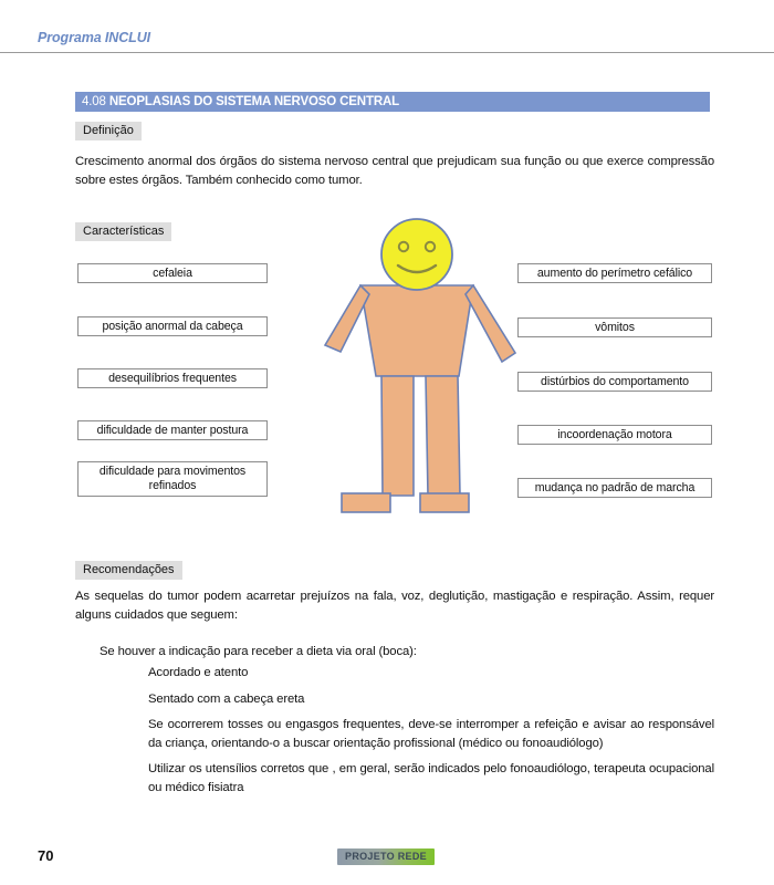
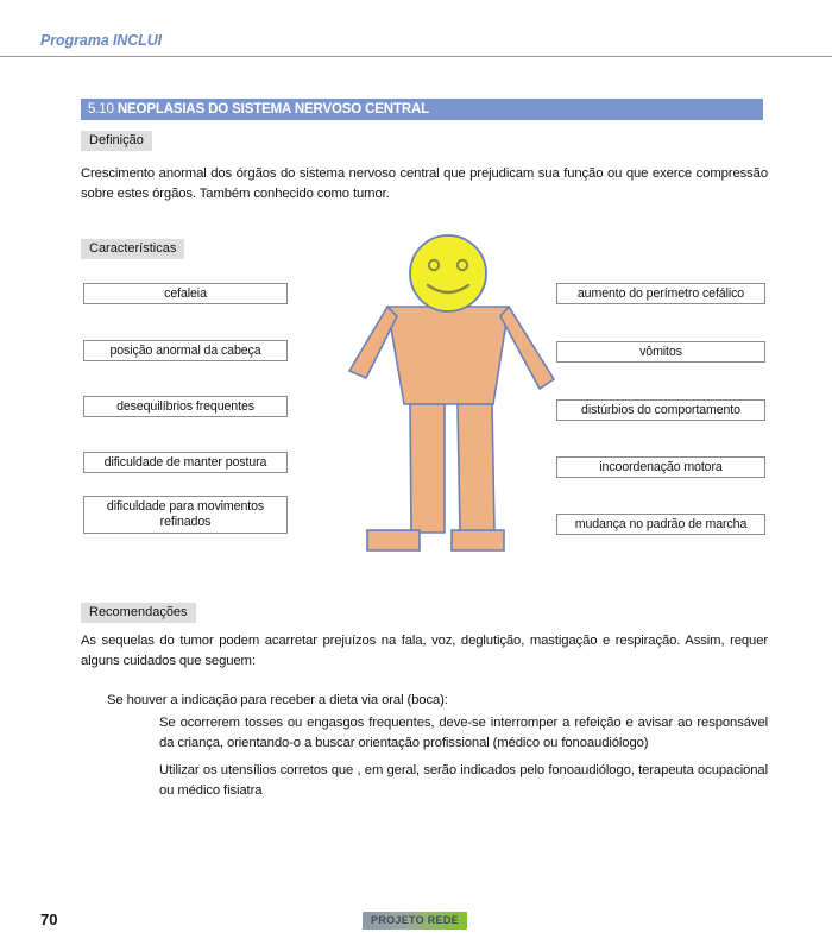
  Programa INCLUI
- 4.08 NEOPLASIAS DO SISTEMA NERVOSO CENTRAL
+ 5.10 NEOPLASIAS DO SISTEMA NERVOSO CENTRAL
  Definição
  Crescimento anormal dos órgãos do sistema nervoso central que prejudicam sua função ou que exerce compressão sobre estes órgãos. Também conhecido como tumor.
  Características
  cefaleia
  posição anormal da cabeça
  desequilíbrios frequentes
  dificuldade de manter postura
  dificuldade para movimentos refinados
  aumento do perímetro cefálico
  vômitos
  distúrbios do comportamento
  incoordenação motora
  mudança no padrão de marcha
  Recomendações
  As sequelas do tumor podem acarretar prejuízos na fala, voz, deglutição, mastigação e respiração. Assim, requer alguns cuidados que seguem:
  Se houver a indicação para receber a dieta via oral (boca):
- Acordado e atento
- Sentado com a cabeça ereta
  Se ocorrerem tosses ou engasgos frequentes, deve-se interromper a refeição e avisar ao responsável da criança, orientando-o a buscar orientação profissional (médico ou fonoaudiólogo)
  Utilizar os utensílios corretos que , em geral, serão indicados pelo fonoaudiólogo, terapeuta ocupacional ou médico fisiatra
  70
  PROJETO REDE
